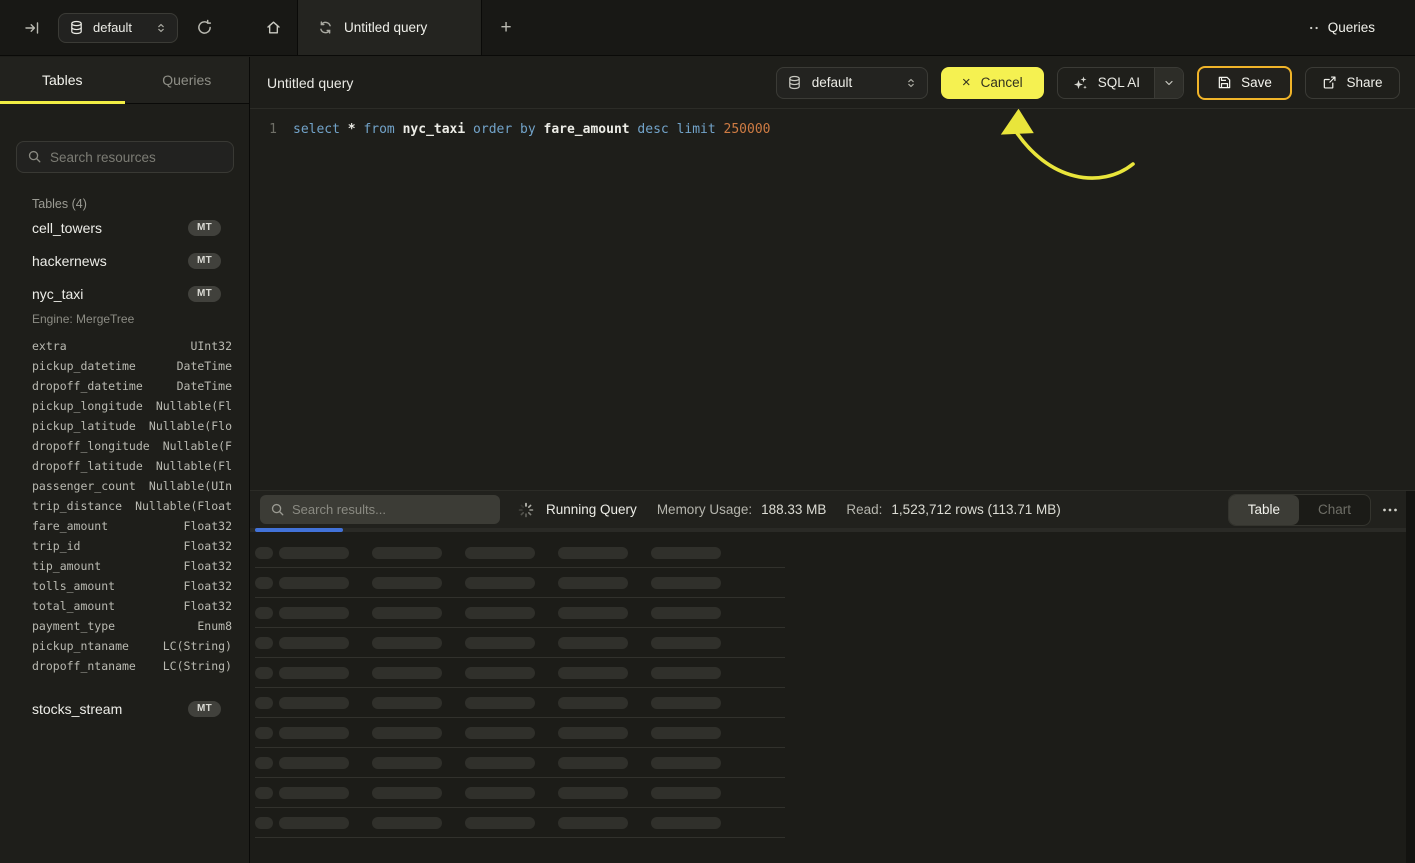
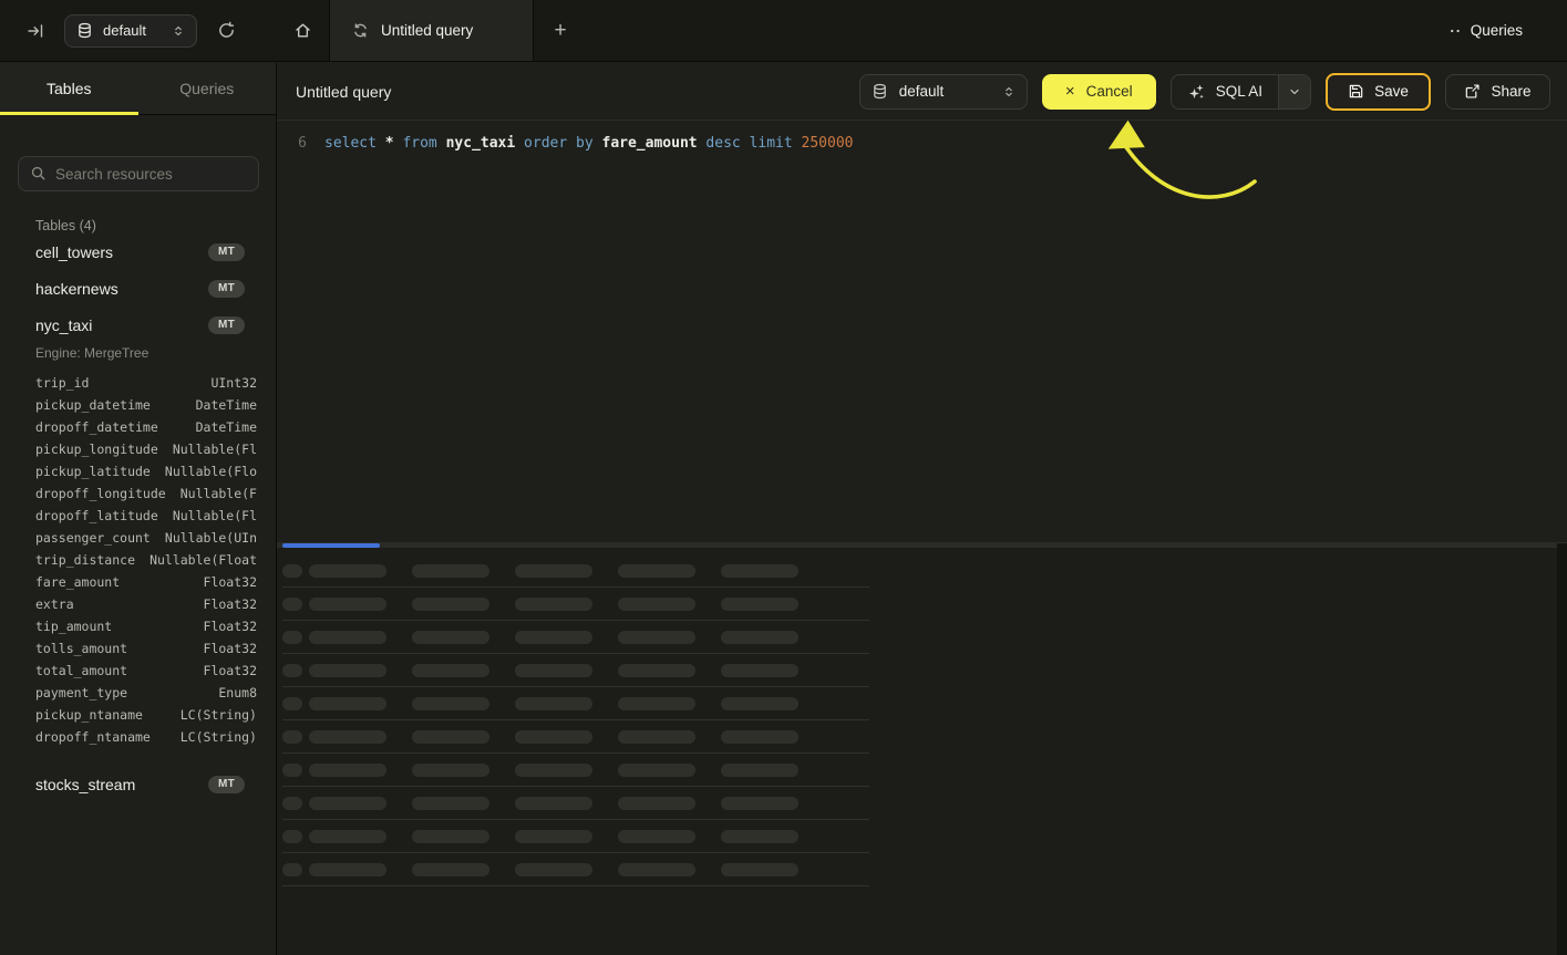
  default
  Untitled query
  +
  Queries
  Tables
  Queries
  Search resources
  Tables (4)
  cell_towers
  MT
  hackernews
  MT
  nyc_taxi
  MT
  Engine: MergeTree
- extra
+ trip_id
  UInt32
  pickup_datetime
  DateTime
  dropoff_datetime
  DateTime
  pickup_longitude
  Nullable(Fl
  pickup_latitude
  Nullable(Flo
  dropoff_longitude
  Nullable(F
  dropoff_latitude
  Nullable(Fl
  passenger_count
  Nullable(UIn
  trip_distance
  Nullable(Float
  fare_amount
  Float32
- trip_id
+ extra
  Float32
  tip_amount
  Float32
  tolls_amount
  Float32
  total_amount
  Float32
  payment_type
  Enum8
  pickup_ntaname
  LC(String)
  dropoff_ntaname
  LC(String)
  stocks_stream
  MT
  Untitled query
  default
  ×
  Cancel
  SQL AI
  Save
  Share
- 1
+ 6
  select * from nyc_taxi order by fare_amount desc limit 250000
- Search results...
- Running Query
- Memory Usage:
- 188.33 MB
- Read:
- 1,523,712 rows (113.71 MB)
- Table
- Chart
